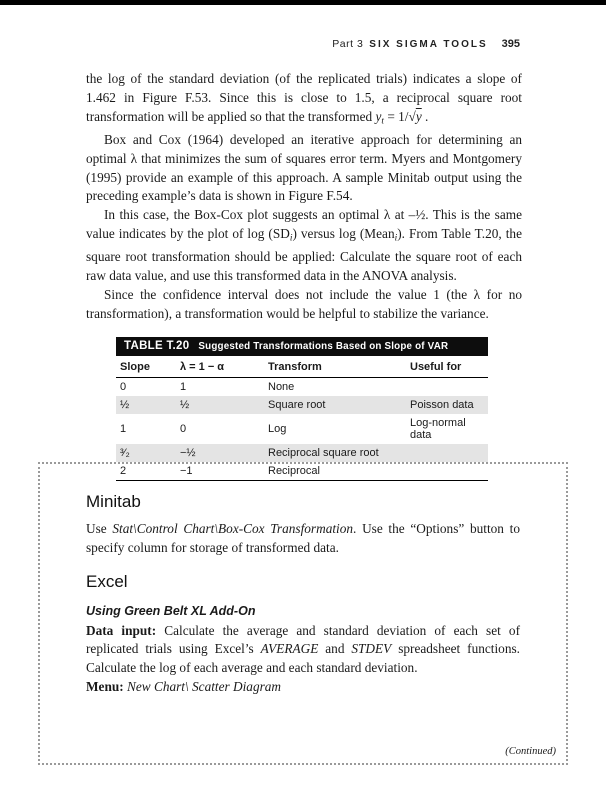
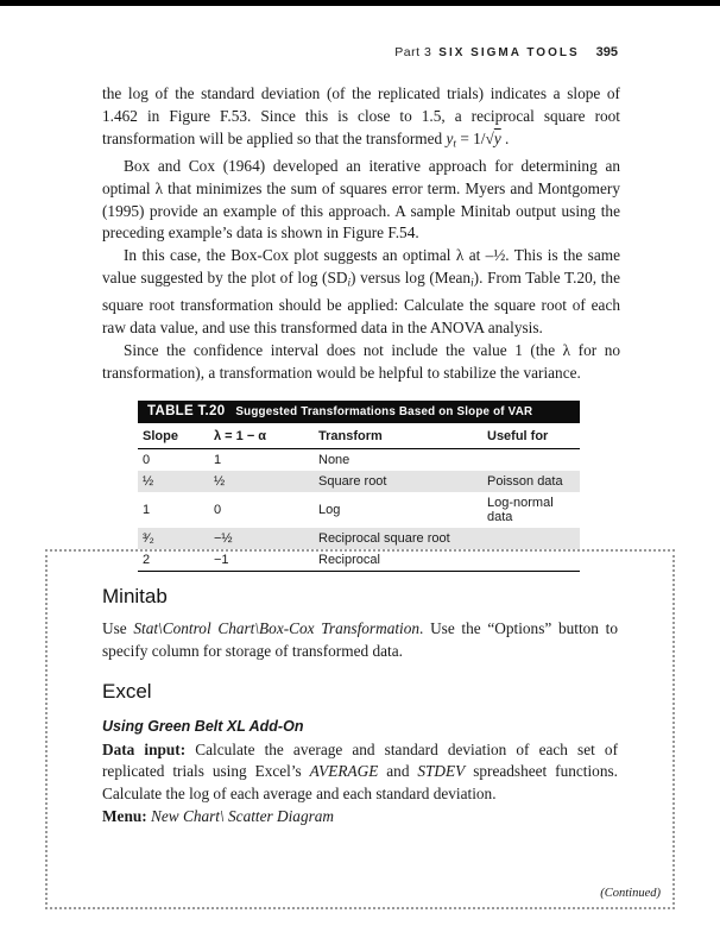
  Part 3
  SIX SIGMA TOOLS
  395
  the log of the standard deviation (of the replicated trials) indicates a slope of 1.462 in Figure F.53. Since this is close to 1.5, a reciprocal square root transformation will be applied so that the transformed yt = 1/√y .
  Box and Cox (1964) developed an iterative approach for determining an optimal λ that minimizes the sum of squares error term. Myers and Montgomery (1995) provide an example of this approach. A sample Minitab output using the preceding example’s data is shown in Figure F.54.
- In this case, the Box-Cox plot suggests an optimal λ at –½. This is the same value indicates by the plot of log (SDi) versus log (Meani). From Table T.20, the square root transformation should be applied: Calculate the square root of each raw data value, and use this transformed data in the ANOVA analysis.
+ In this case, the Box-Cox plot suggests an optimal λ at –½. This is the same value suggested by the plot of log (SDi) versus log (Meani). From Table T.20, the square root transformation should be applied: Calculate the square root of each raw data value, and use this transformed data in the ANOVA analysis.
  Since the confidence interval does not include the value 1 (the λ for no transformation), a transformation would be helpful to stabilize the variance.
  TABLE T.20
  Suggested Transformations Based on Slope of VAR
  Slope	λ = 1 − α	Transform	Useful for
  0	1	None
  ½	½	Square root	Poisson data
  1	0	Log	Log-normal data
  ³⁄₂	−½	Reciprocal square root
  2	−1	Reciprocal
  Minitab
  Use Stat\Control Chart\Box-Cox Transformation. Use the “Options” button to specify column for storage of transformed data.
  Excel
  Using Green Belt XL Add-On
  Data input: Calculate the average and standard deviation of each set of replicated trials using Excel’s AVERAGE and STDEV spreadsheet functions. Calculate the log of each average and each standard deviation.
  Menu: New Chart\ Scatter Diagram
  (Continued)
